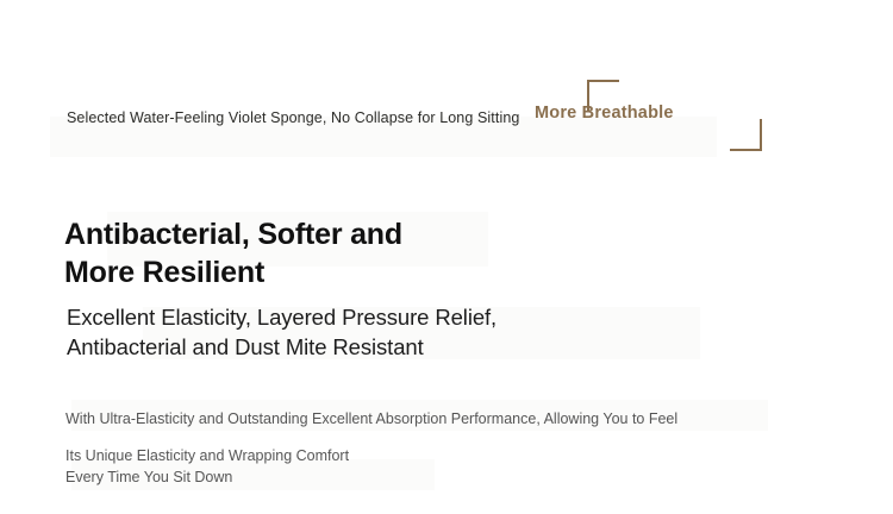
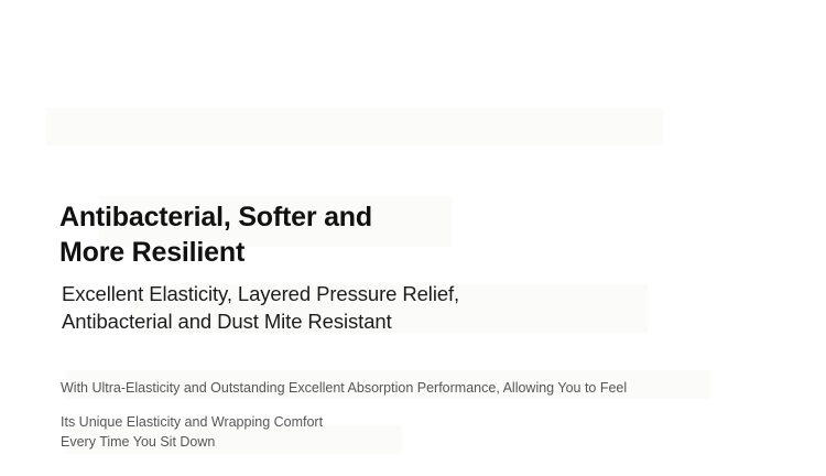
- Selected Water-Feeling Violet Sponge, No Collapse for Long Sitting
- More Breathable
  Antibacterial, Softer and
  More Resilient
  Excellent Elasticity, Layered Pressure Relief,
  Antibacterial and Dust Mite Resistant
  With Ultra-Elasticity and Outstanding Excellent Absorption Performance, Allowing You to Feel
  Its Unique Elasticity and Wrapping Comfort
  Every Time You Sit Down
